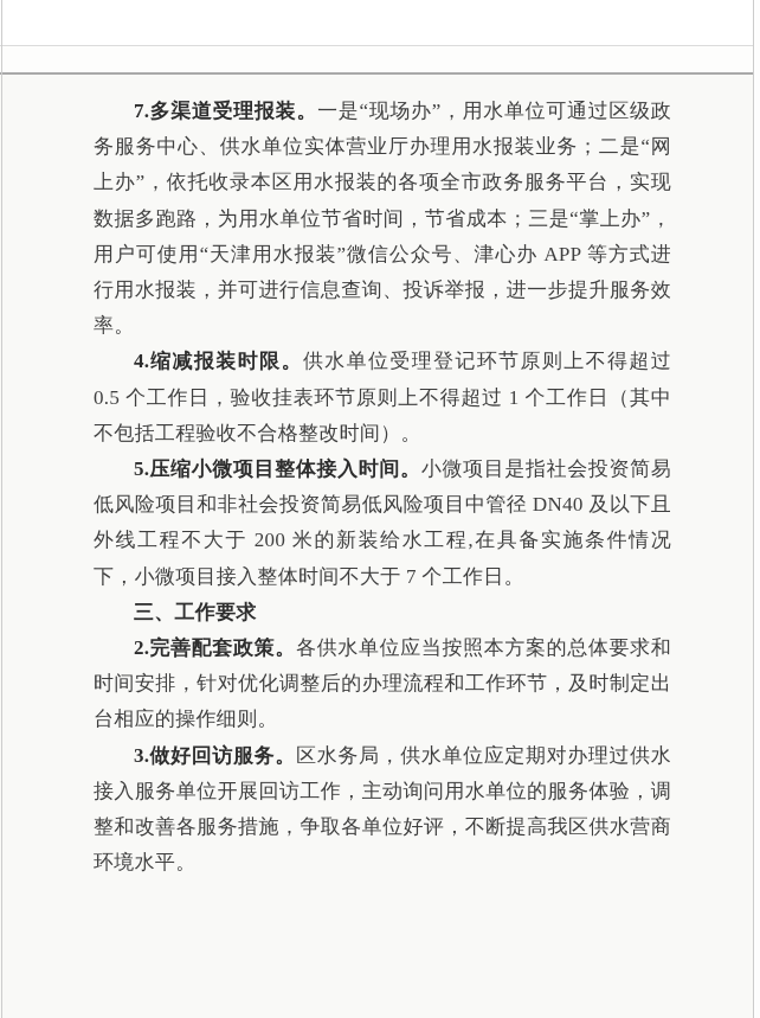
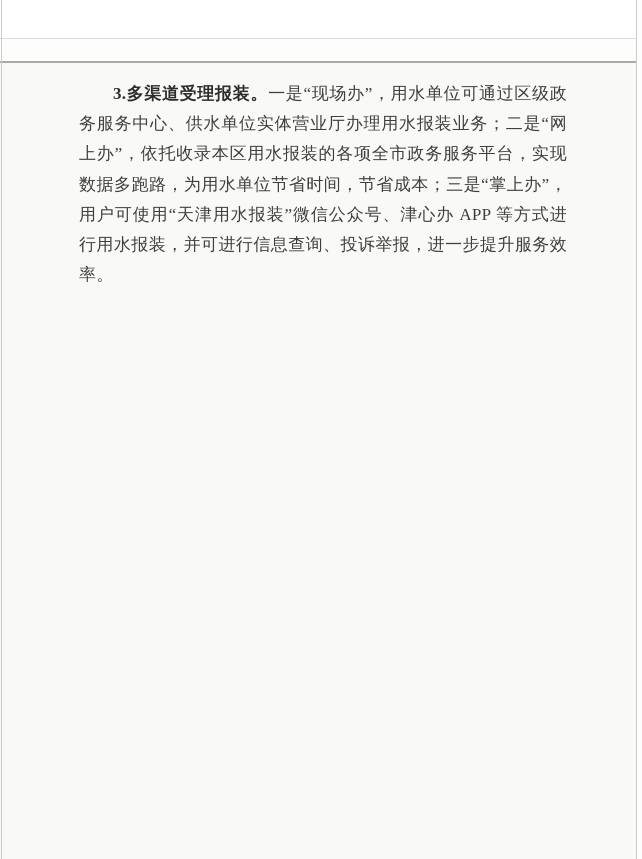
- 7.多渠道受理报装。一是“现场办”，用水单位可通过区级政务服务中心、供水单位实体营业厅办理用水报装业务；二是“网上办”，依托收录本区用水报装的各项全市政务服务平台，实现数据多跑路，为用水单位节省时间，节省成本；三是“掌上办”，用户可使用“天津用水报装”微信公众号、津心办 APP 等方式进行用水报装，并可进行信息查询、投诉举报，进一步提升服务效率。
+ 3.多渠道受理报装。一是“现场办”，用水单位可通过区级政务服务中心、供水单位实体营业厅办理用水报装业务；二是“网上办”，依托收录本区用水报装的各项全市政务服务平台，实现数据多跑路，为用水单位节省时间，节省成本；三是“掌上办”，用户可使用“天津用水报装”微信公众号、津心办 APP 等方式进行用水报装，并可进行信息查询、投诉举报，进一步提升服务效率。
- 4.缩减报装时限。供水单位受理登记环节原则上不得超过 0.5 个工作日，验收挂表环节原则上不得超过 1 个工作日（其中不包括工程验收不合格整改时间）。
- 5.压缩小微项目整体接入时间。小微项目是指社会投资简易低风险项目和非社会投资简易低风险项目中管径 DN40 及以下且外线工程不大于 200 米的新装给水工程,在具备实施条件情况下，小微项目接入整体时间不大于 7 个工作日。
- 三、工作要求
- 2.完善配套政策。各供水单位应当按照本方案的总体要求和时间安排，针对优化调整后的办理流程和工作环节，及时制定出台相应的操作细则。
- 3.做好回访服务。区水务局，供水单位应定期对办理过供水接入服务单位开展回访工作，主动询问用水单位的服务体验，调整和改善各服务措施，争取各单位好评，不断提高我区供水营商环境水平。
